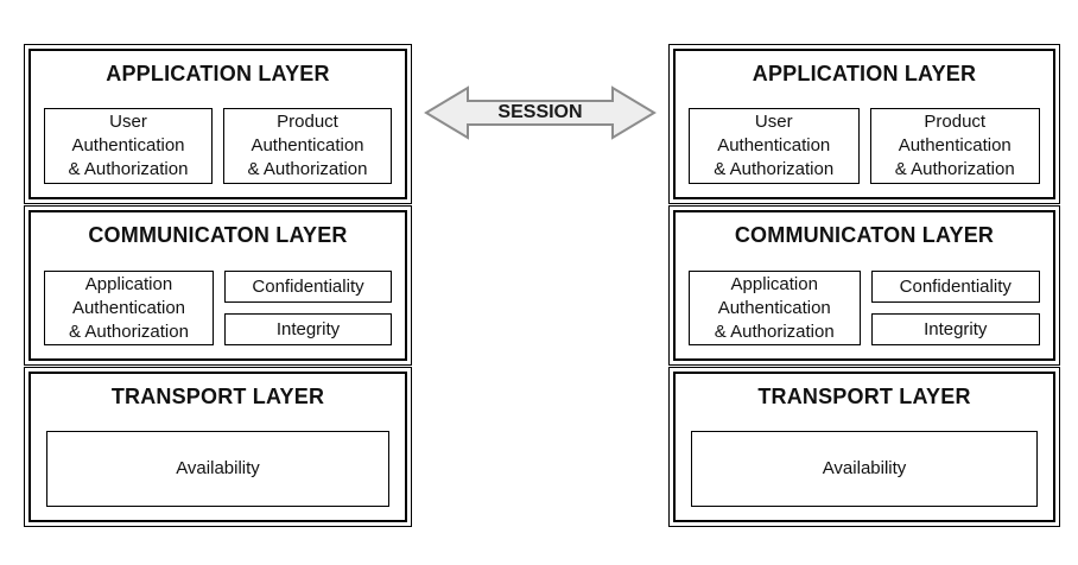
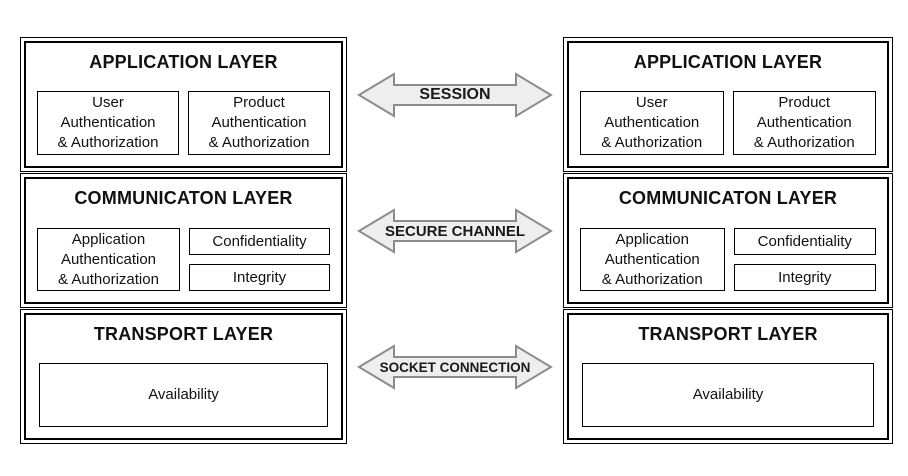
  APPLICATION LAYER
  User
  Authentication
  & Authorization
  Product
  Authentication
  & Authorization
  COMMUNICATON LAYER
  Application
  Authentication
  & Authorization
  Confidentiality
  Integrity
  TRANSPORT LAYER
  Availability
  SESSION
+ SECURE CHANNEL
+ SOCKET CONNECTION
  APPLICATION LAYER
  User
  Authentication
  & Authorization
  Product
  Authentication
  & Authorization
  COMMUNICATON LAYER
  Application
  Authentication
  & Authorization
  Confidentiality
  Integrity
  TRANSPORT LAYER
  Availability
